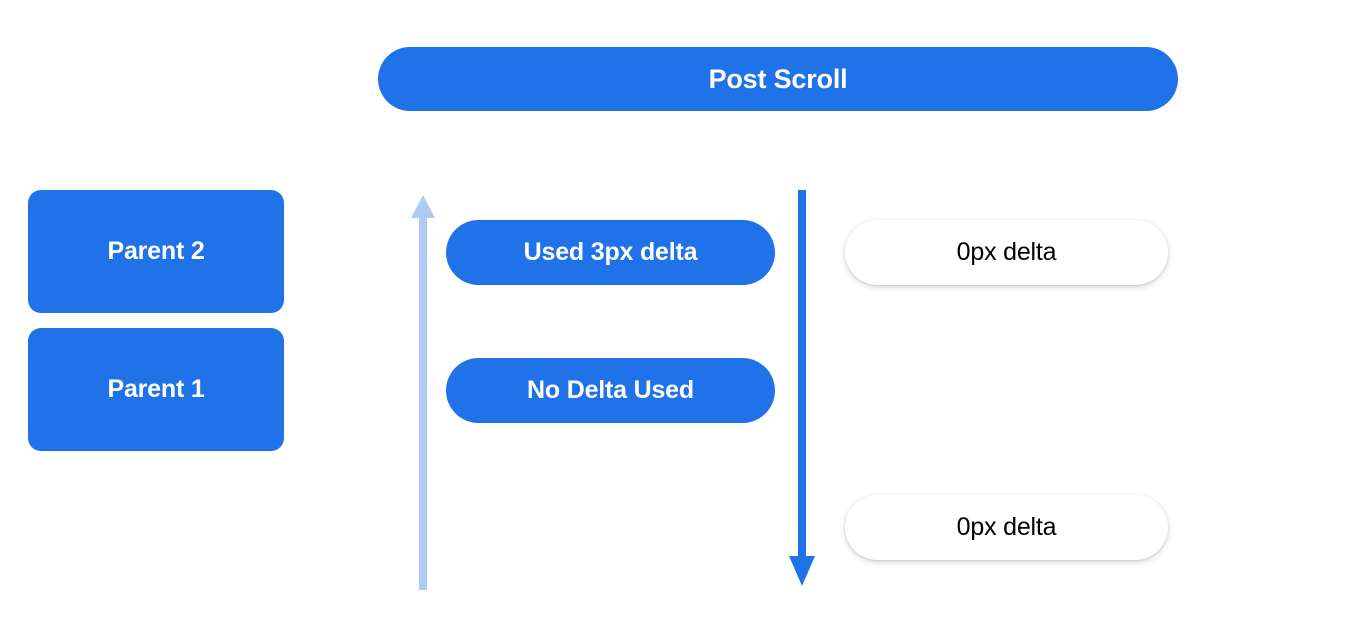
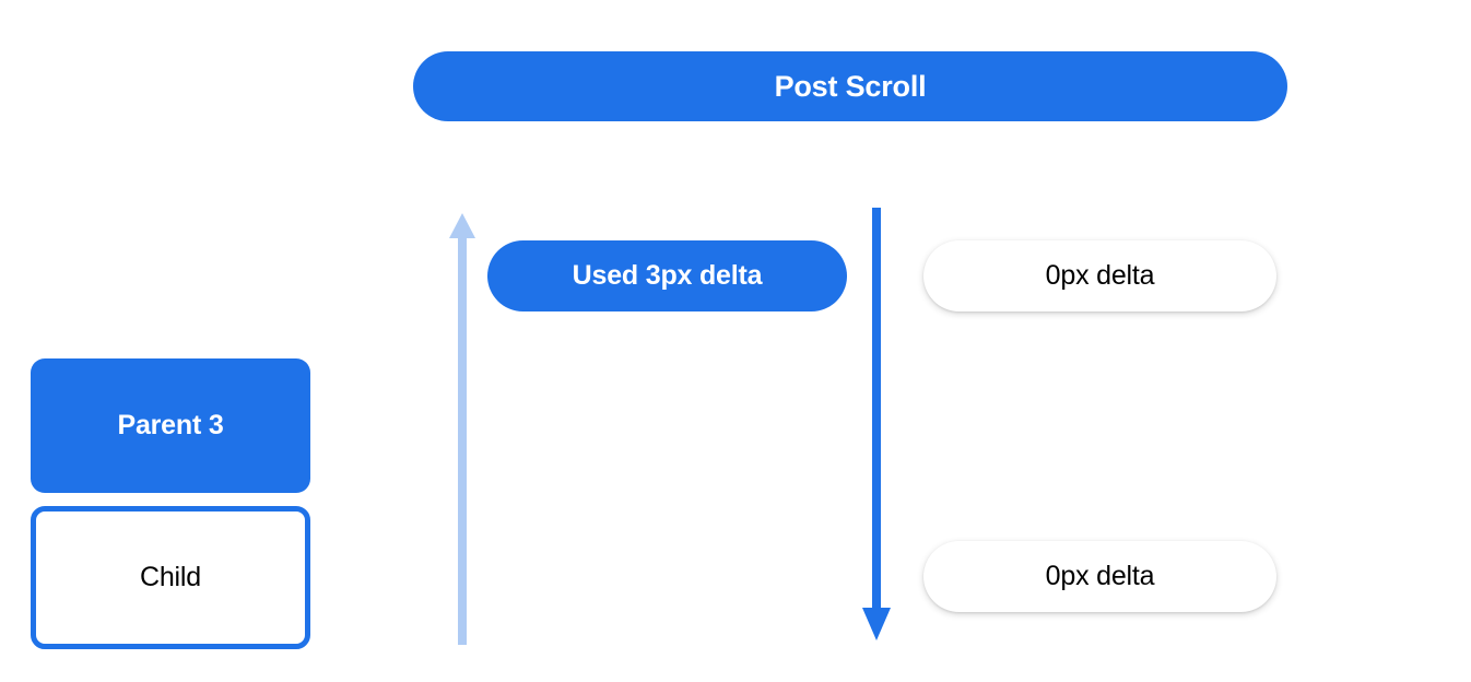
  Post Scroll
- Parent 2
- Parent 1
+ Parent 3
+ Child
  Used 3px delta
- No Delta Used
  0px delta
  0px delta
